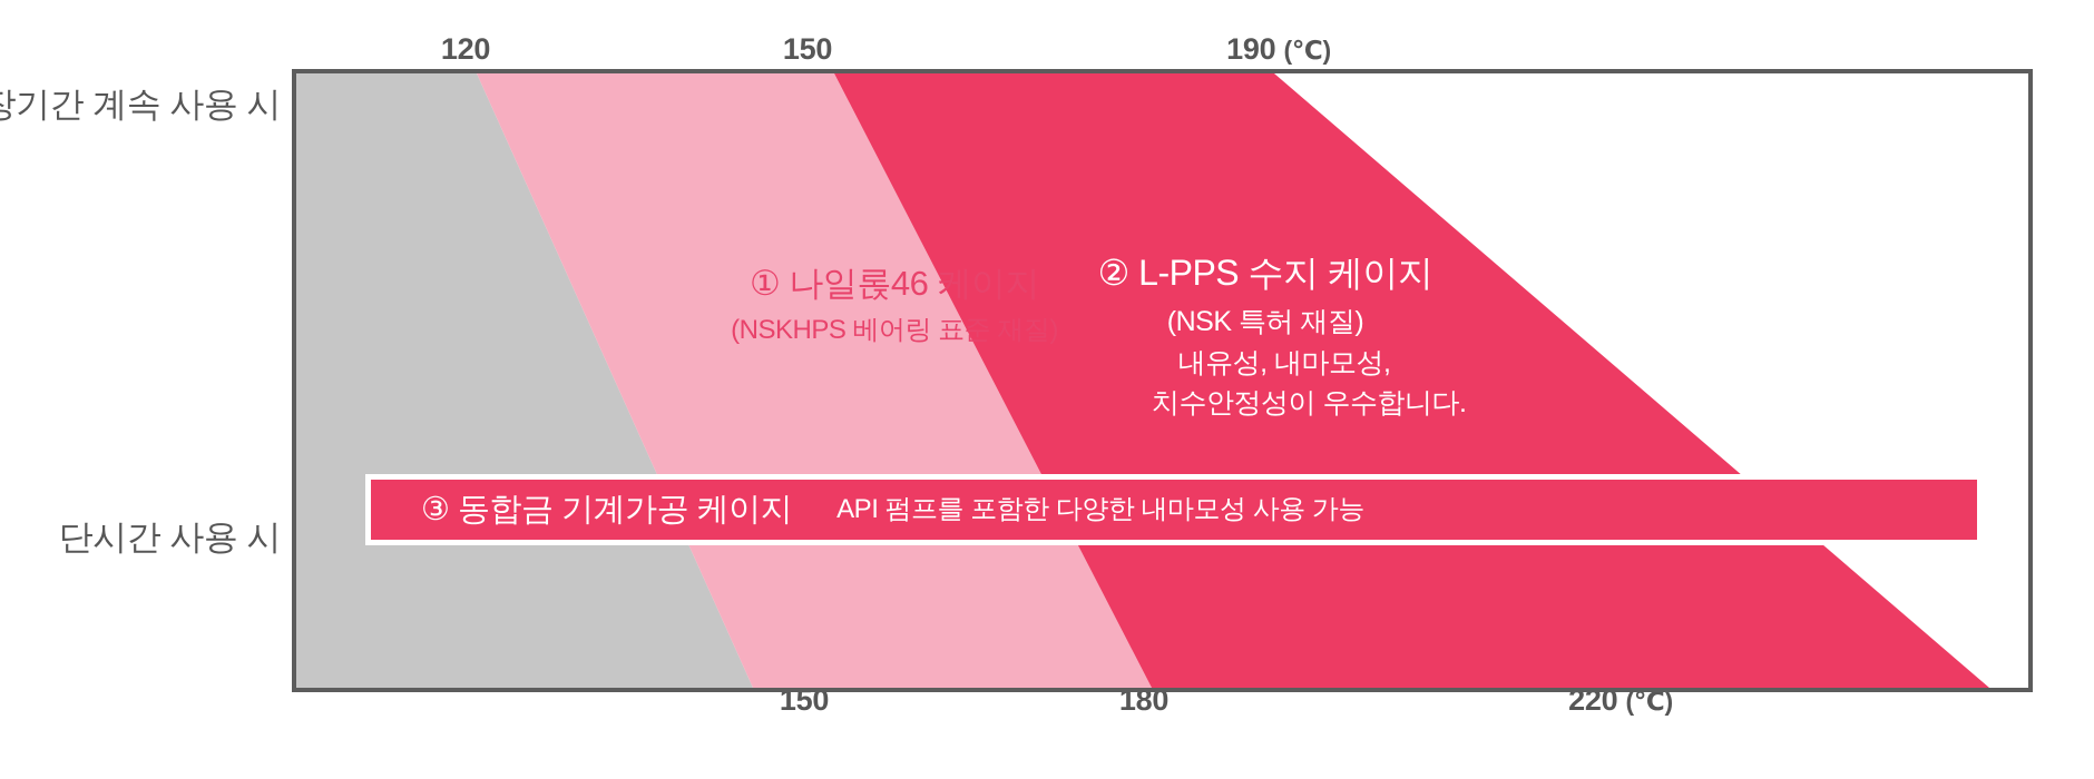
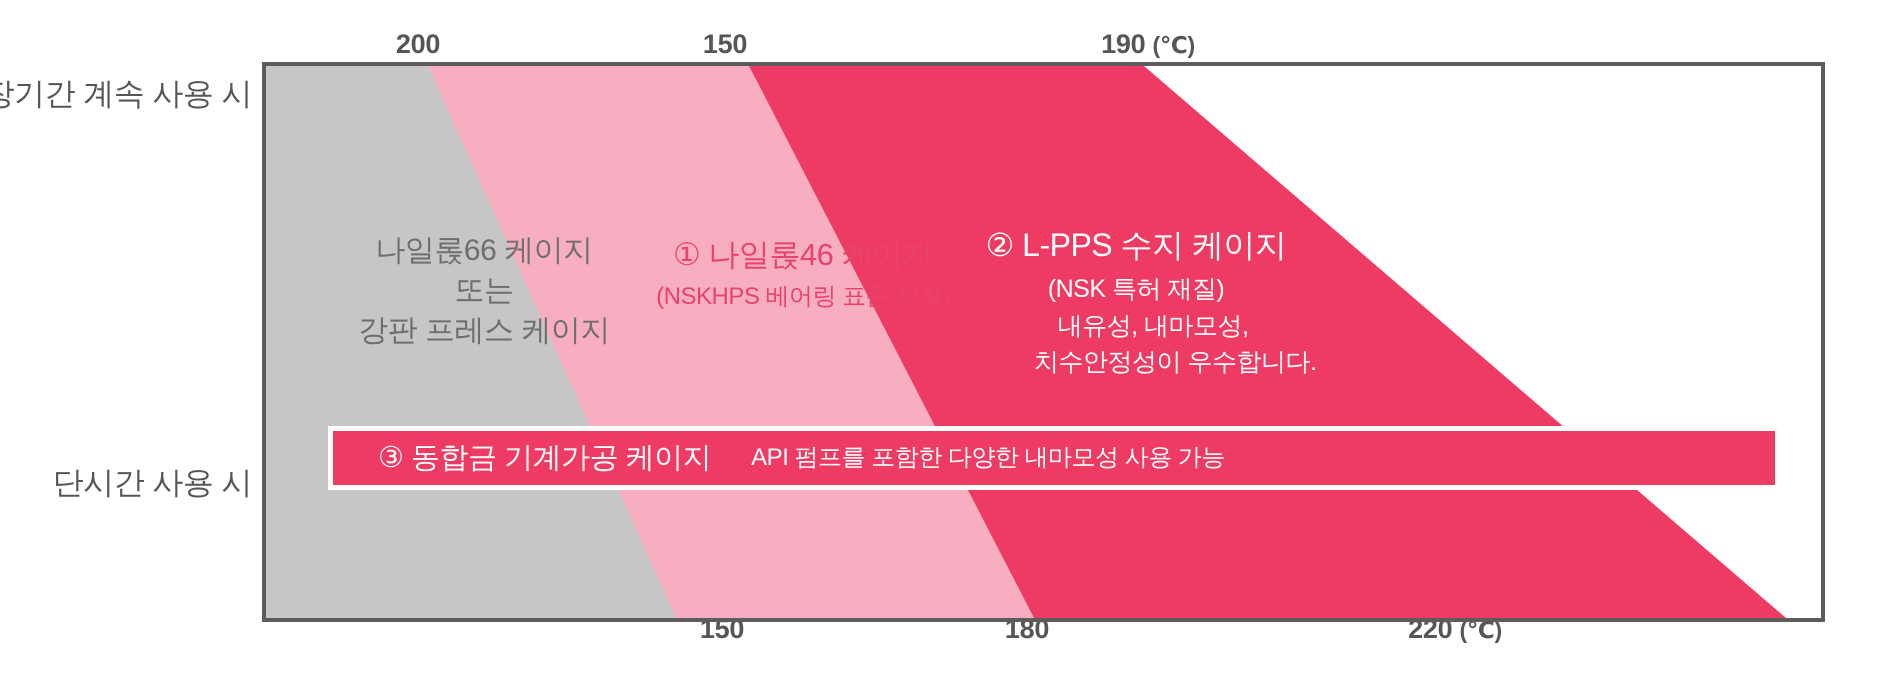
- 120
+ 200
  150
  190 (℃)
  150
  180
  220 (℃)
  기간 계속 사용 시
  단시간 사용 시
+ 나일롡66 케이지
+ 또는
+ 강판 프레스 케이지
  ① 나일롡46 케이지
  (NSKHPS 베어링 표준 재질)
  ② L-PPS 수지 케이지
  (NSK 특허 재질)
  내유성, 내마모성,
  치수안정성이 우수합니다.
  ③ 동합금 기계가공 케이지
  API 펌프를 포함한 다양한 내마모성 사용 가능
